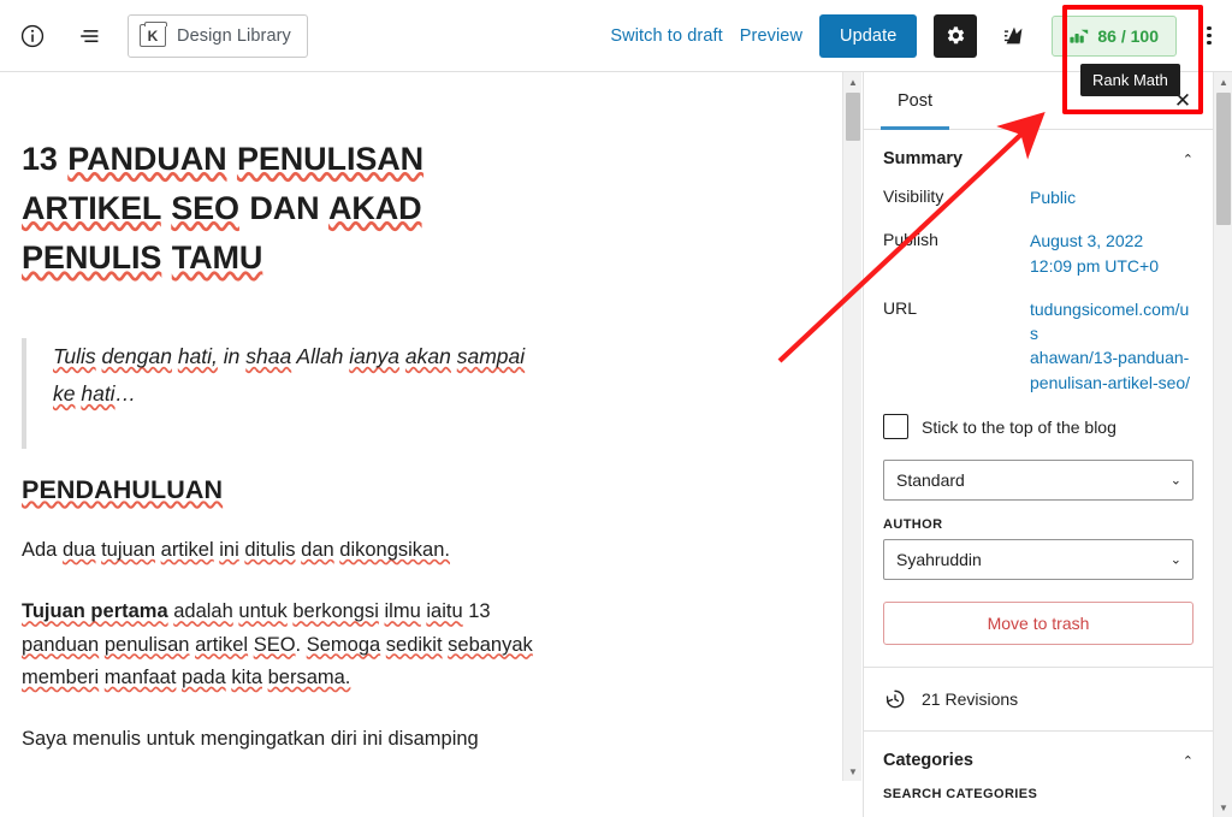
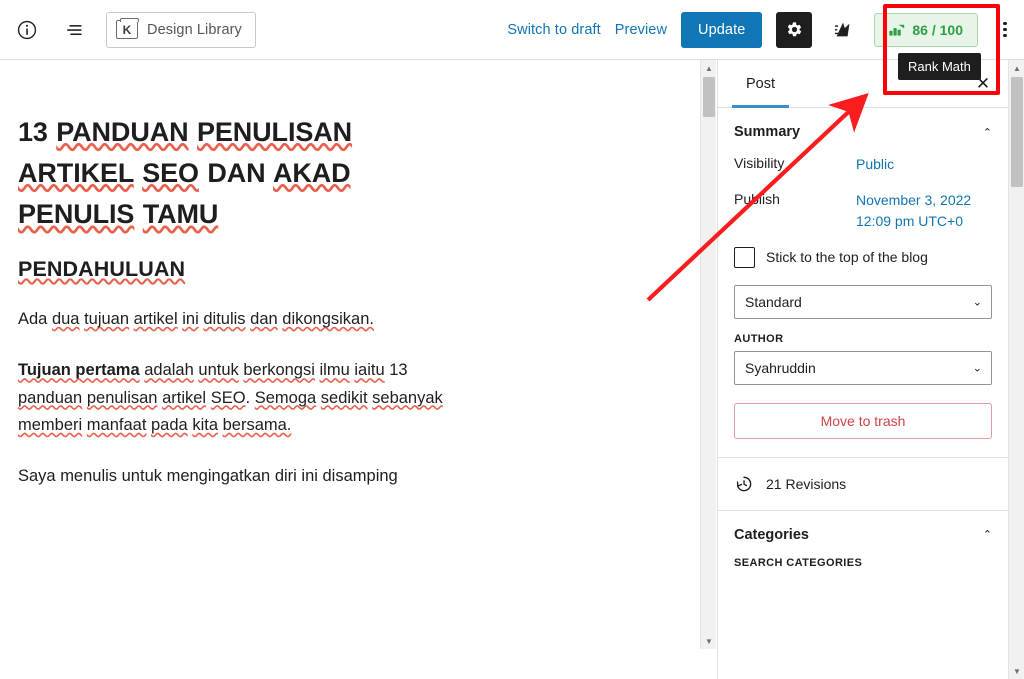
  K
  Design Library
  Switch to draft
  Preview
  Update
  86 / 100
  13 PANDUAN PENULISAN ARTIKEL SEO DAN AKAD PENULIS TAMU
- Tulis dengan hati, in shaa Allah ianya akan sampai ke hati…
  PENDAHULUAN
  Ada dua tujuan artikel ini ditulis dan dikongsikan.
  Tujuan pertama adalah untuk berkongsi ilmu iaitu 13 panduan penulisan artikel SEO. Semoga sedikit sebanyak memberi manfaat pada kita bersama.
  Saya menulis untuk mengingatkan diri ini disamping
  ▲
  ▼
  Post
  ✕
  Summary
  ⌃
  Visibility
  Public
  Pulish
- August 3, 2022
+ November 3, 2022
  12:09 pm UTC+0
- URL
- tudungsicomel.com/us
- ahawan/13-panduan-
- penulisan-artikel-seo/
  Stick to the top of the blog
  Standard
  ⌄
  AUTHOR
  Syahruddin
  ⌄
  Move to trash
  21 Revisions
  Categories
  ⌃
  SEARCH CATEGORIES
  ▲
  ▼
  Rank Math
